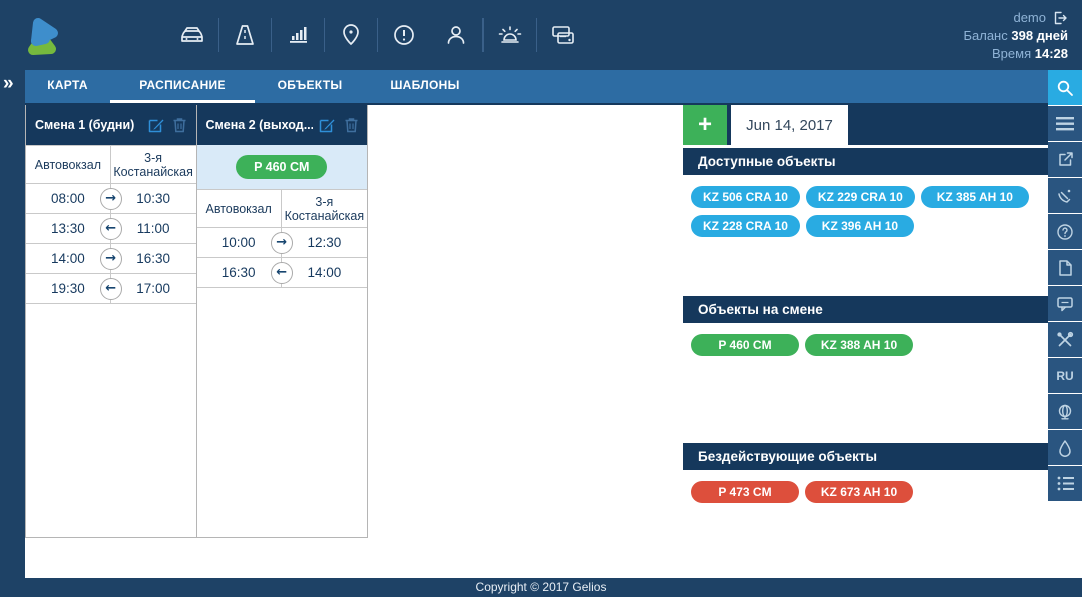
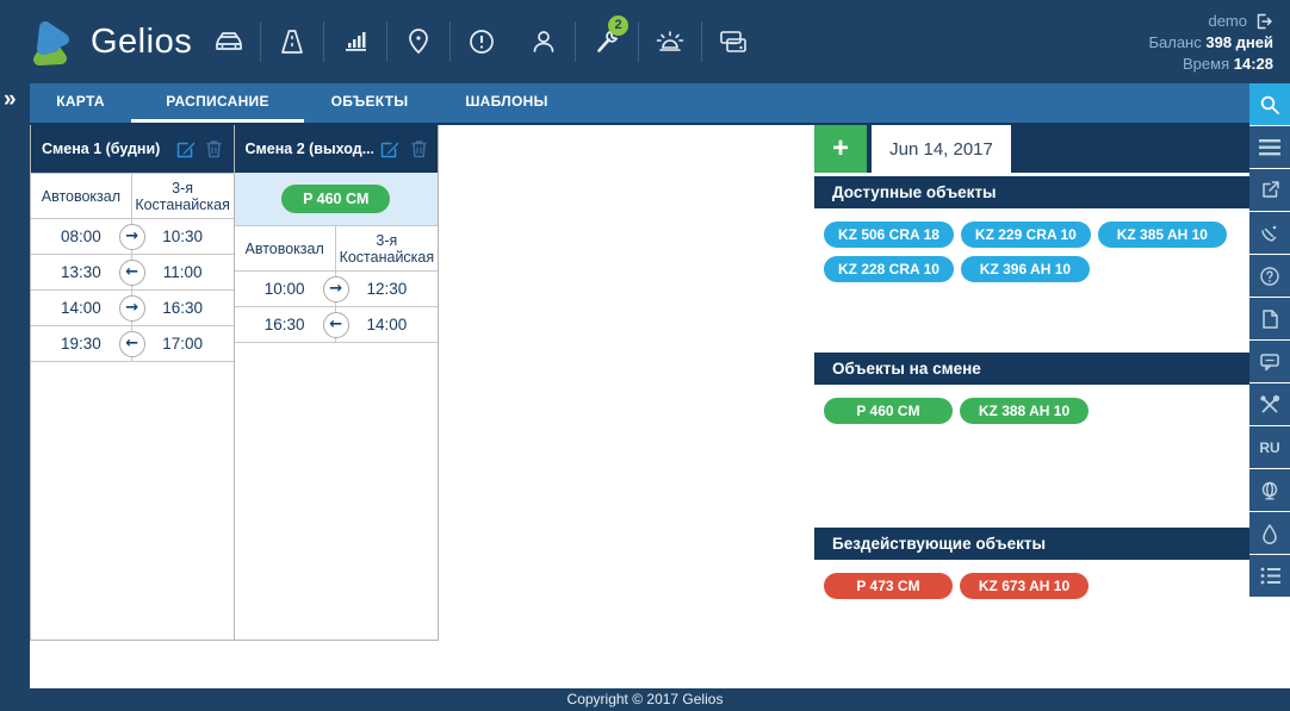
+ Gelios
+ 2
  demo
  Баланс 398 дней
  Время 14:28
  »
  КАРТА
  РАСПИСАНИЕ
  ОБЪЕКТЫ
  ШАБЛОНЫ
  Смена 1 (будни)
  Автовокзал
  3-я Костанайская
  08:00
  10:30
  →
  13:30
  11:00
  ←
  14:00
  16:30
  →
  19:30
  17:00
  ←
  Смена 2 (выход...
  P 460 CM
  Автовокзал
  3-я Костанайская
  10:00
  12:30
  →
  16:30
  14:00
  ←
  +
  Jun 14, 2017
  Доступные объекты
- KZ 506 CRA 10 KZ 229 CRA 10 KZ 385 AH 10KZ 228 CRA 10 KZ 396 AH 10
+ KZ 506 CRA 18 KZ 229 CRA 10 KZ 385 AH 10KZ 228 CRA 10 KZ 396 AH 10
  Объекты на смене
  P 460 CM KZ 388 AH 10
  Бездействующие объекты
  P 473 CM KZ 673 AH 10
  RU
  Copyright © 2017 Gelios
